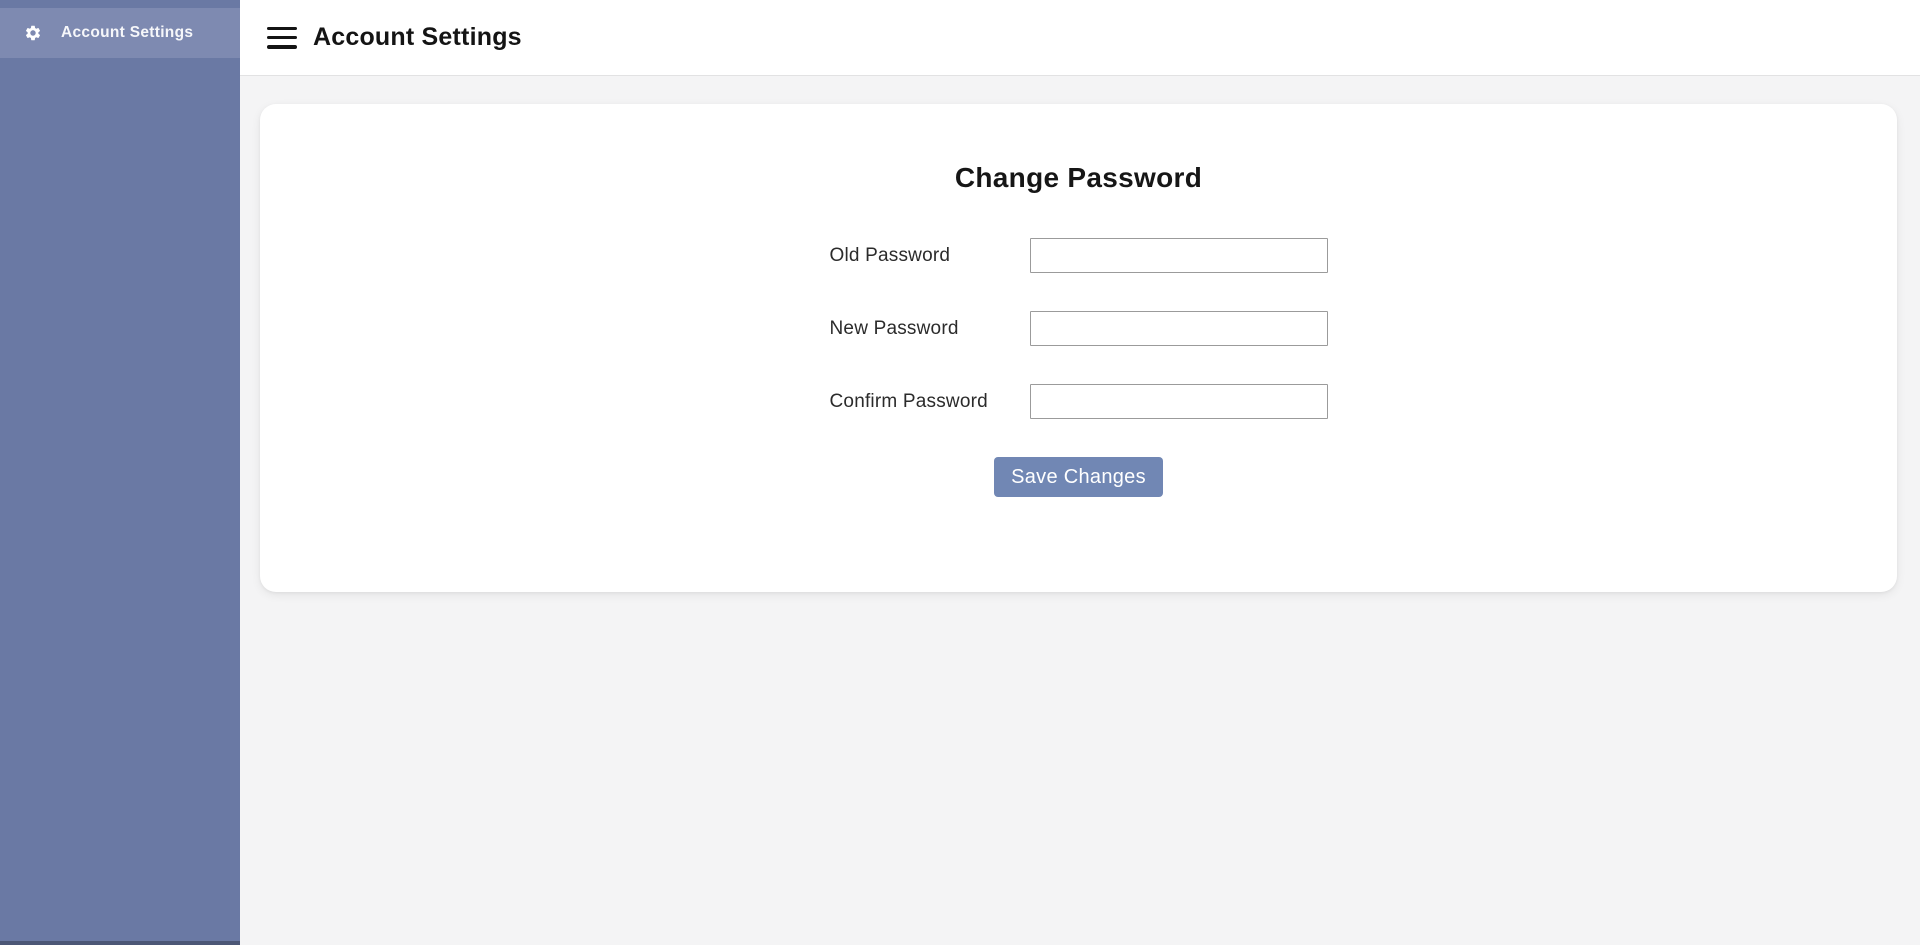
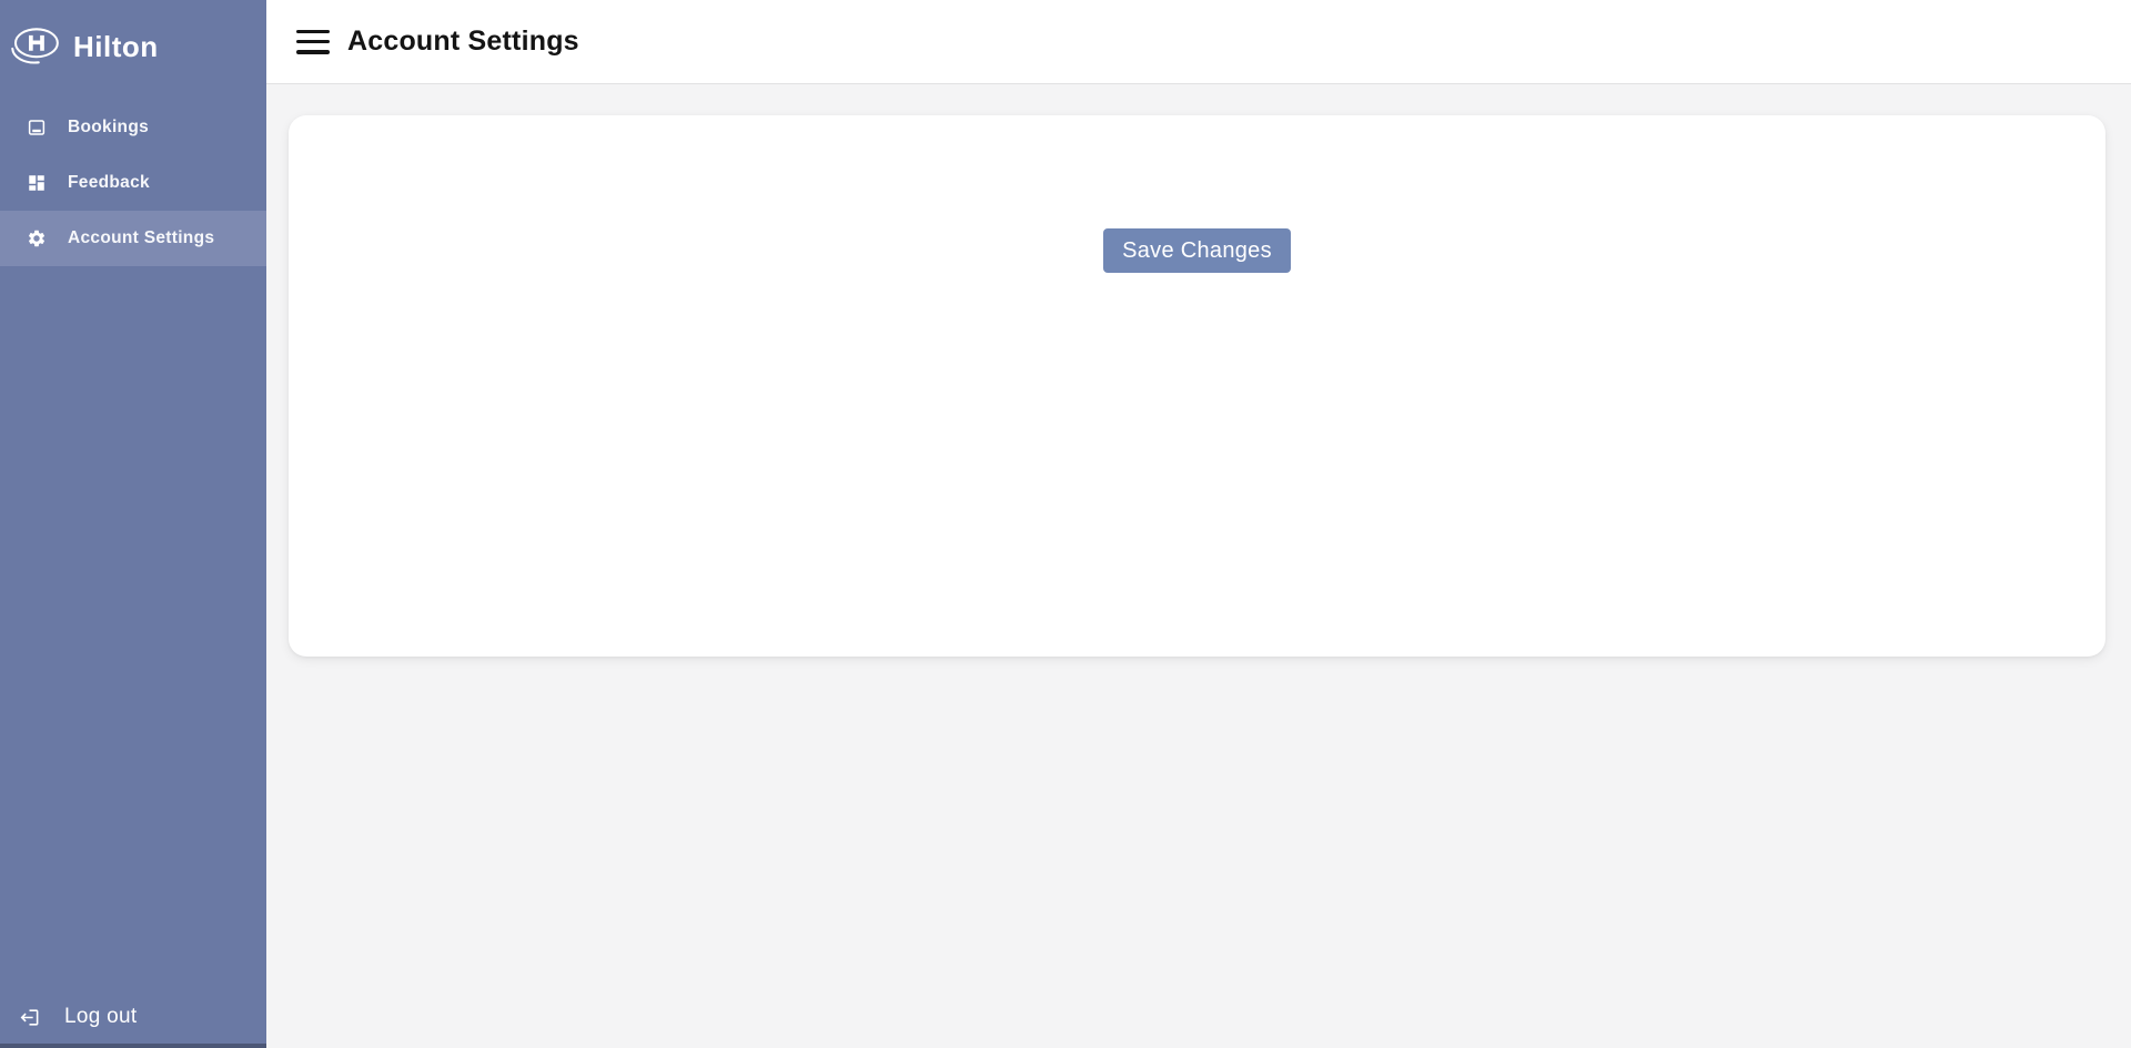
+ Hilton
+ Bookings
+ Feedback
  Account Settings
+ Log out
  Account Settings
- Change Password
- Old Password
- New Password
- Confirm Password
  Save Changes
